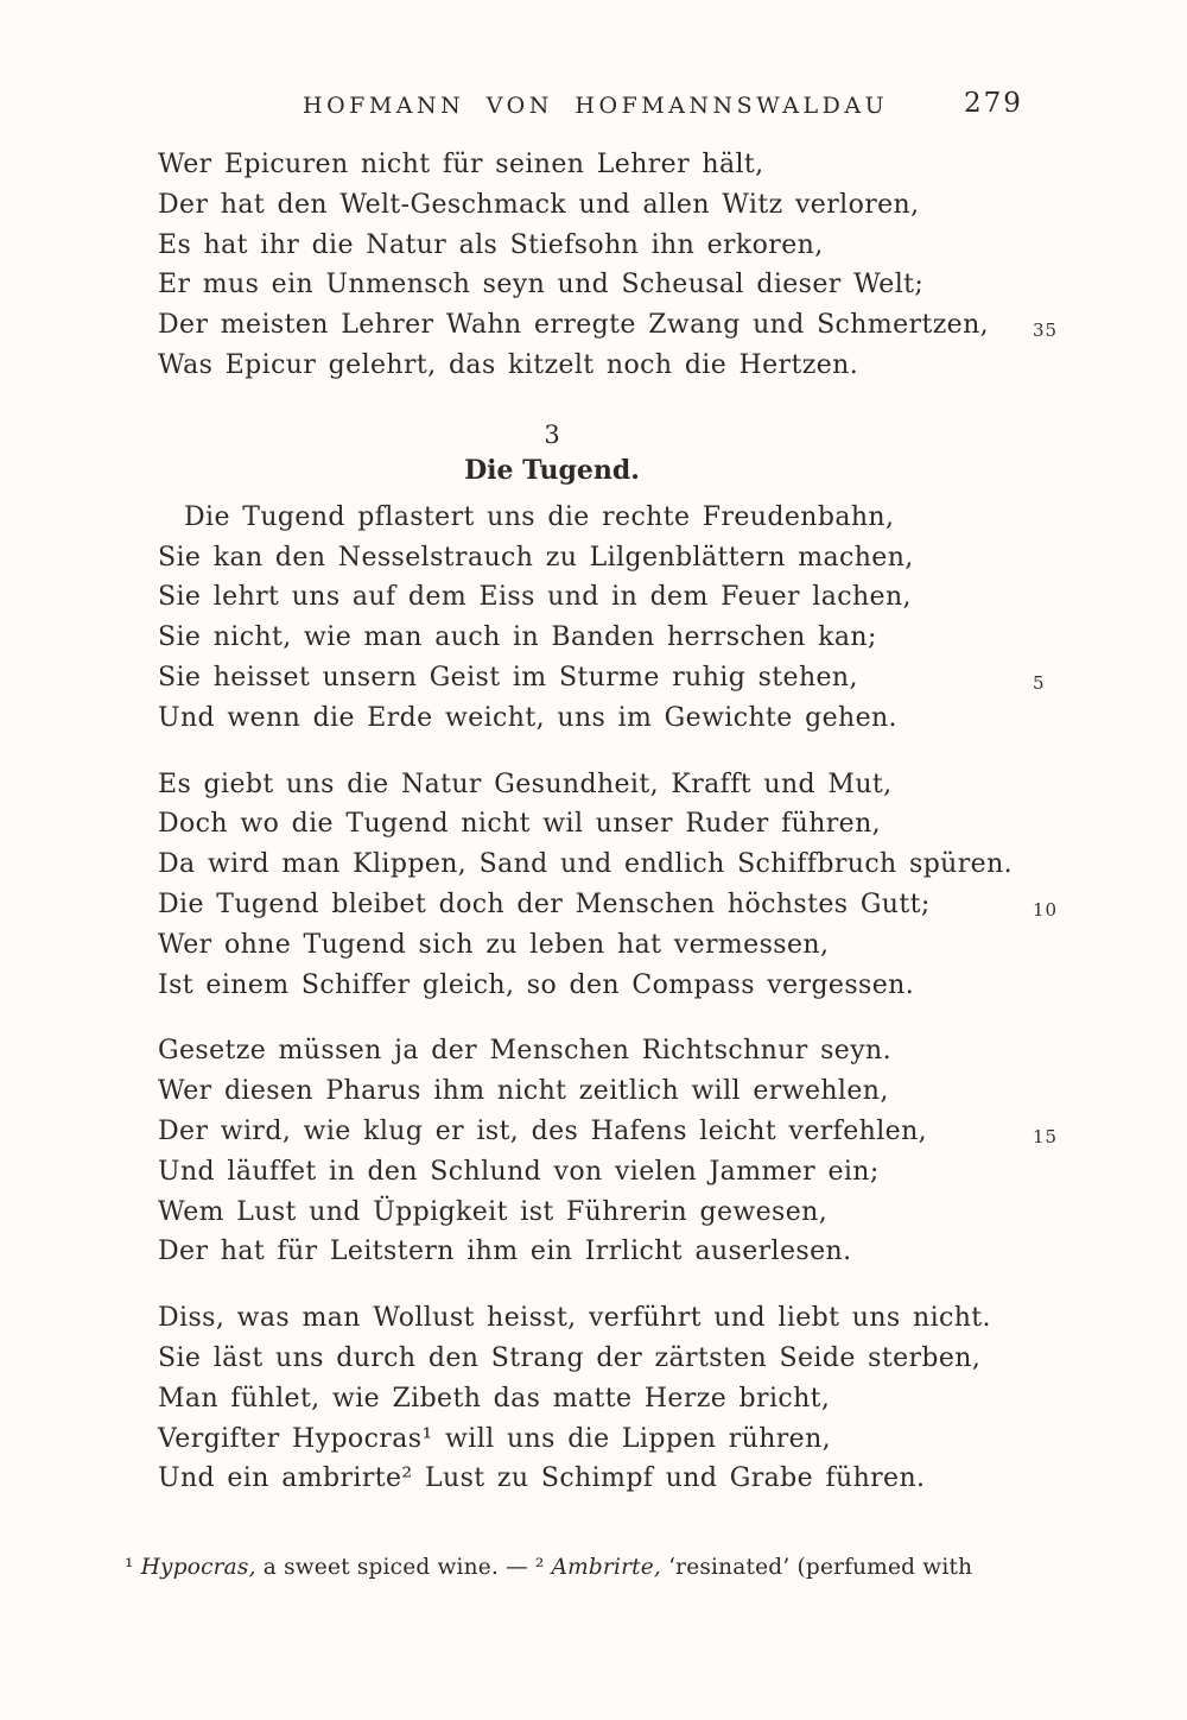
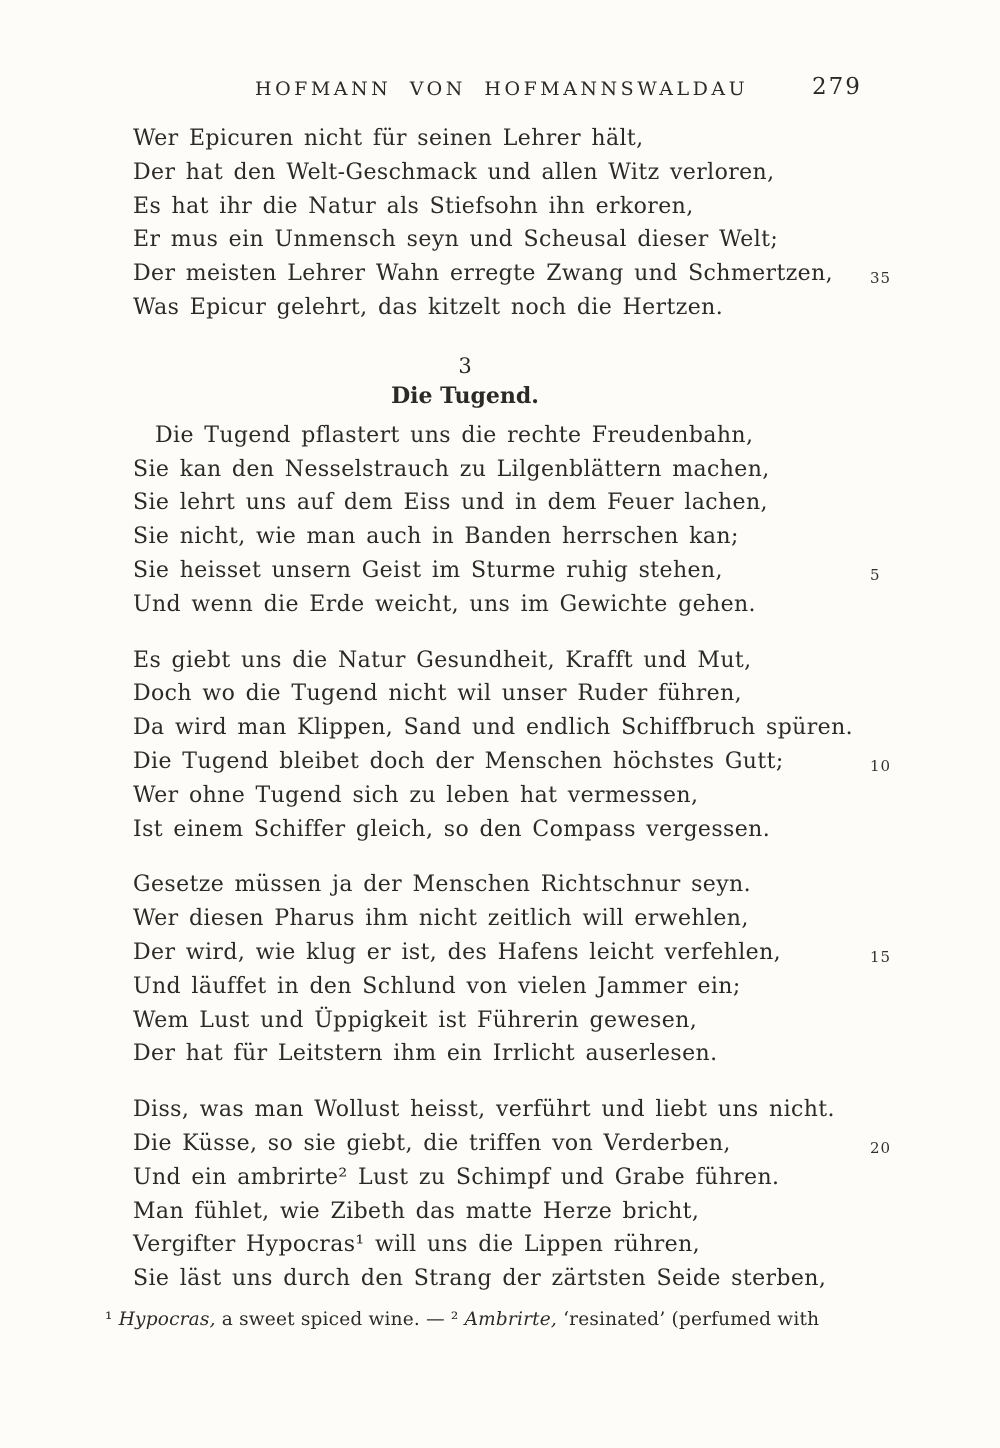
  HOFMANN VON HOFMANNSWALDAU
  279
  Wer Epicuren nicht für seinen Lehrer hält,
  Der hat den Welt-Geschmack und allen Witz verloren,
  Es hat ihr die Natur als Stiefsohn ihn erkoren,
  Er mus ein Unmensch seyn und Scheusal dieser Welt;
  Der meisten Lehrer Wahn erregte Zwang und Schmertzen,
  35
  Was Epicur gelehrt, das kitzelt noch die Hertzen.
  3
  Die Tugend.
  Die Tugend pflastert uns die rechte Freudenbahn,
  Sie kan den Nesselstrauch zu Lilgenblättern machen,
  Sie lehrt uns auf dem Eiss und in dem Feuer lachen,
  Sie nicht, wie man auch in Banden herrschen kan;
  Sie heisset unsern Geist im Sturme ruhig stehen,
  5
  Und wenn die Erde weicht, uns im Gewichte gehen.
  Es giebt uns die Natur Gesundheit, Krafft und Mut,
  Doch wo die Tugend nicht wil unser Ruder führen,
  Da wird man Klippen, Sand und endlich Schiffbruch spüren.
  Die Tugend bleibet doch der Menschen höchstes Gutt;
  10
  Wer ohne Tugend sich zu leben hat vermessen,
  Ist einem Schiffer gleich, so den Compass vergessen.
  Gesetze müssen ja der Menschen Richtschnur seyn.
  Wer diesen Pharus ihm nicht zeitlich will erwehlen,
  Der wird, wie klug er ist, des Hafens leicht verfehlen,
  15
  Und läuffet in den Schlund von vielen Jammer ein;
  Wem Lust und Üppigkeit ist Führerin gewesen,
  Der hat für Leitstern ihm ein Irrlicht auserlesen.
  Diss, was man Wollust heisst, verführt und liebt uns nicht.
+ Die Küsse, so sie giebt, die triffen von Verderben,
+ 20
- Sie läst uns durch den Strang der zärtsten Seide sterben,
+ Und ein ambrirte² Lust zu Schimpf und Grabe führen.
  Man fühlet, wie Zibeth das matte Herze bricht,
  Vergifter Hypocras¹ will uns die Lippen rühren,
- Und ein ambrirte² Lust zu Schimpf und Grabe führen.
+ Sie läst uns durch den Strang der zärtsten Seide sterben,
  ¹ Hypocras, a sweet spiced wine. — ² Ambrirte, ‘resinated’ (perfumed with
